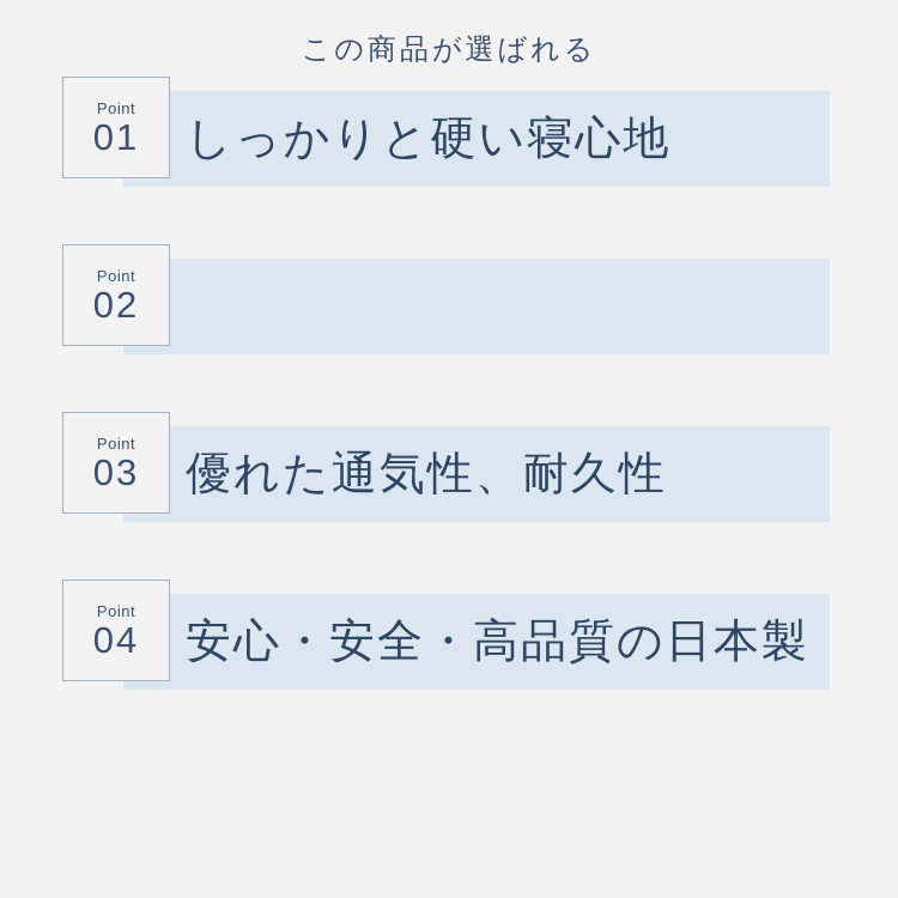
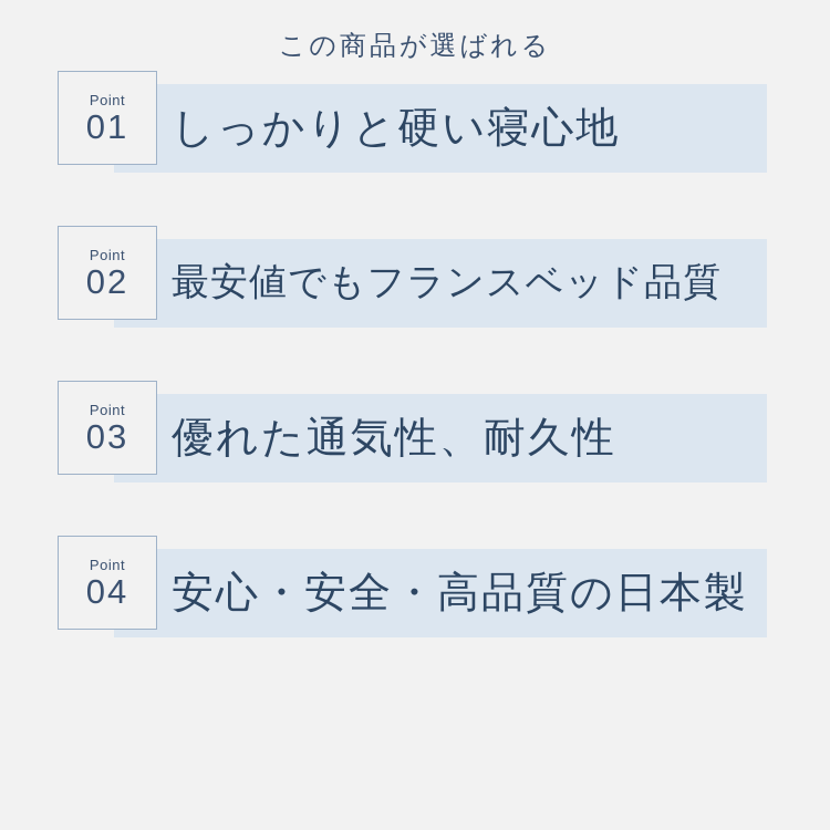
  この商品が選ばれる
  Point
  01
  しっかりと硬い寝心地
  Point
  02
+ 最安値でもフランスベッド品質
  Point
  03
  優れた通気性、耐久性
  Point
  04
  安心・安全・高品質の日本製
